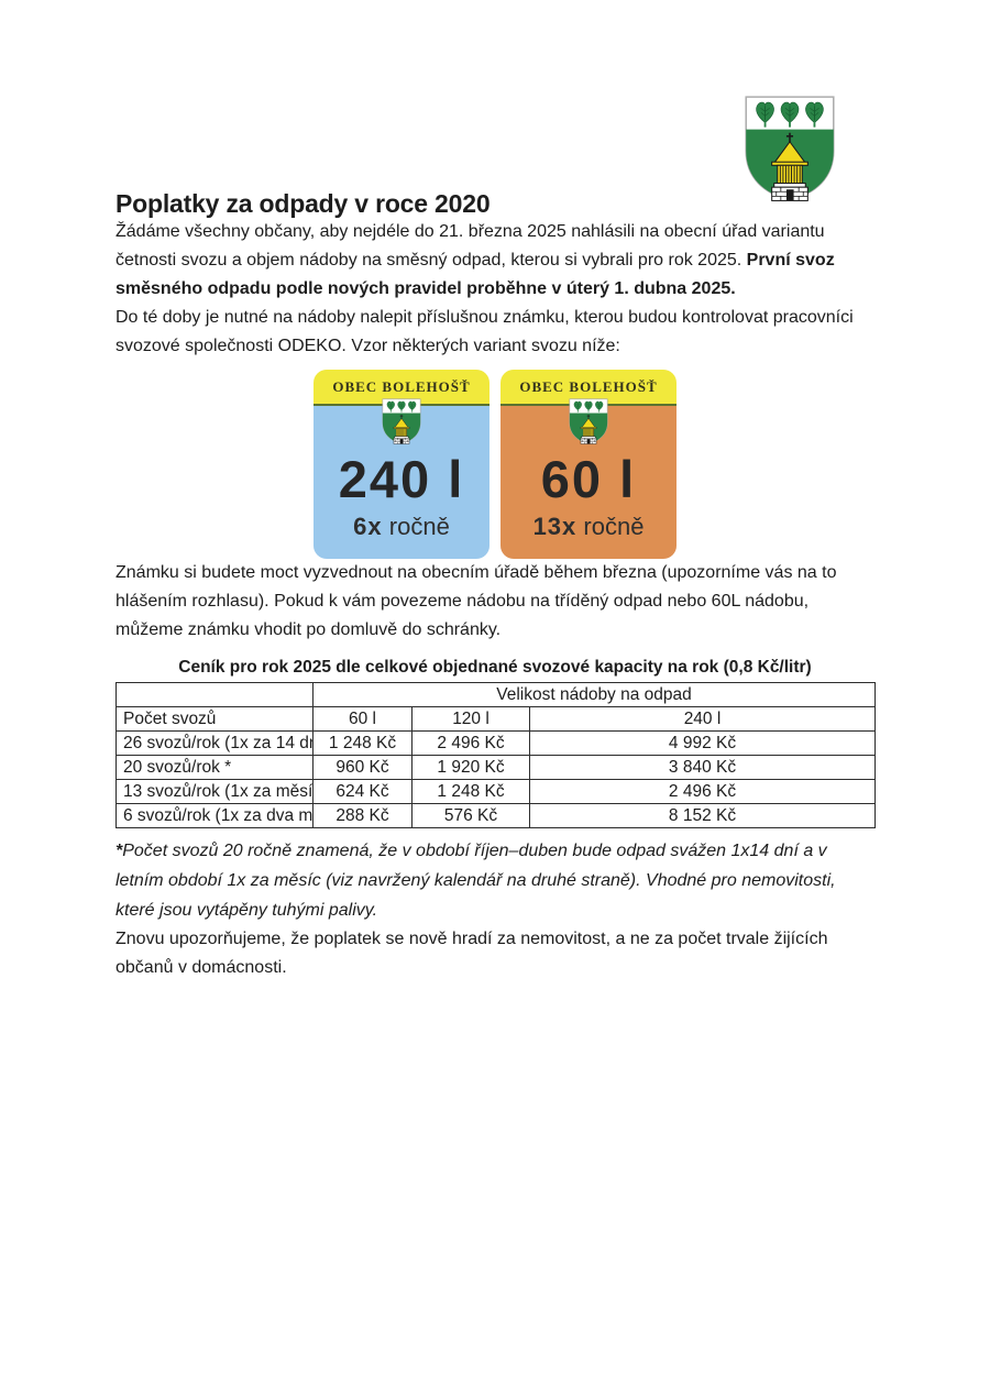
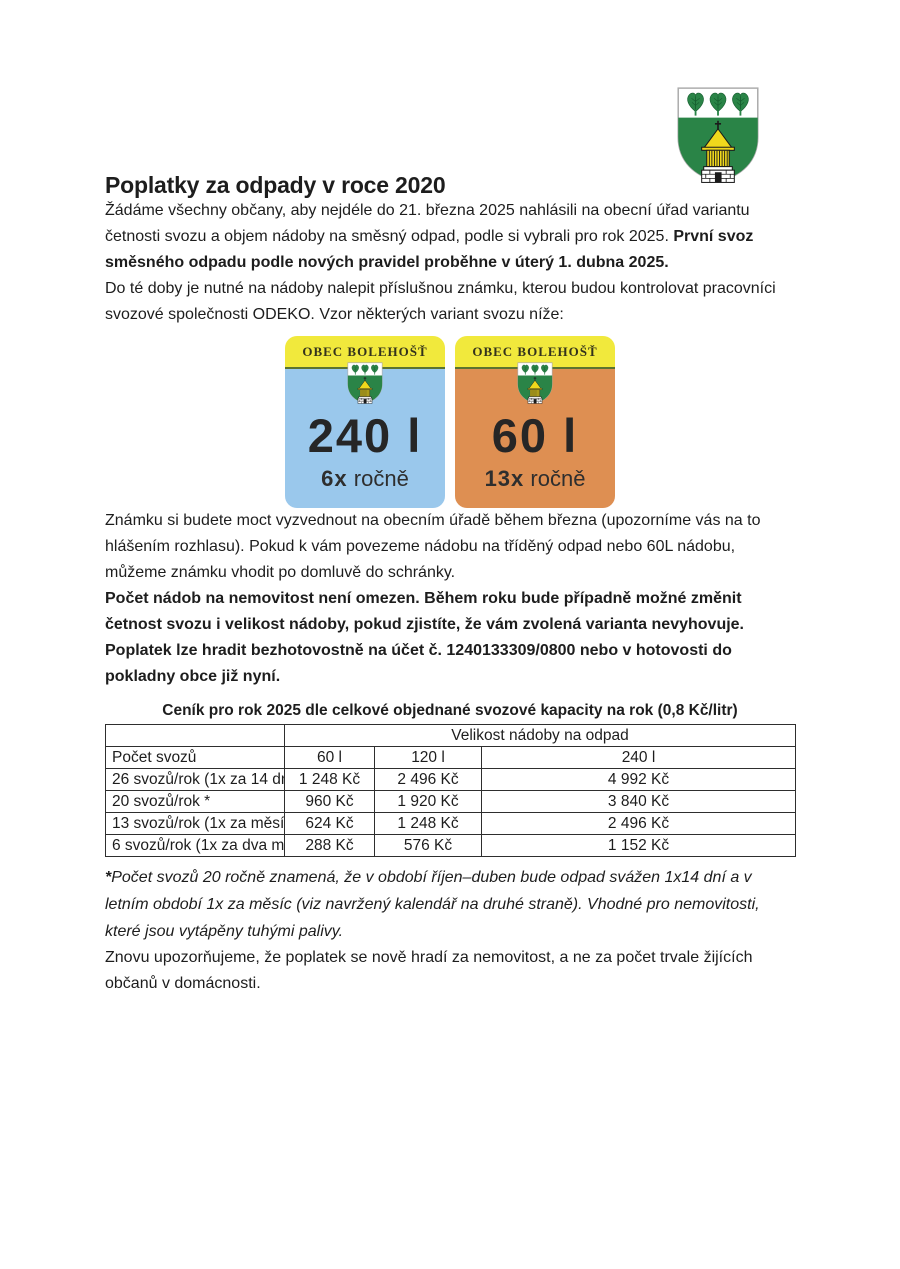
  Poplatky za odpady v roce 2020
- Žádáme všechny občany, aby nejdéle do 21. března 2025 nahlásili na obecní úřad variantu četnosti svozu a objem nádoby na směsný odpad, kterou si vybrali pro rok 2025. První svoz směsného odpadu podle nových pravidel proběhne v úterý 1. dubna 2025.
+ Žádáme všechny občany, aby nejdéle do 21. března 2025 nahlásili na obecní úřad variantu četnosti svozu a objem nádoby na směsný odpad, podle si vybrali pro rok 2025. První svoz směsného odpadu podle nových pravidel proběhne v úterý 1. dubna 2025.
  Do té doby je nutné na nádoby nalepit příslušnou známku, kterou budou kontrolovat pracovníci svozové společnosti ODEKO. Vzor některých variant svozu níže:
  OBEC BOLEHOŠŤ
  240 l
  6x ročně
  OBEC BOLEHOŠŤ
  60 l
  13x ročně
  Známku si budete moct vyzvednout na obecním úřadě během března (upozorníme vás na to hlášením rozhlasu). Pokud k vám povezeme nádobu na tříděný odpad nebo 60L nádobu, můžeme známku vhodit po domluvě do schránky.
+ Počet nádob na nemovitost není omezen. Během roku bude případně možné změnit četnost svozu i velikost nádoby, pokud zjistíte, že vám zvolená varianta nevyhovuje. Poplatek lze hradit bezhotovostně na účet č. 1240133309/0800 nebo v hotovosti do pokladny obce již nyní.
  Ceník pro rok 2025 dle celkové objednané svozové kapacity na rok (0,8 Kč/litr)
  	Velikost nádoby na odpad
  Počet svozů	60 l	120 l	240 l
  26 svozů/rok (1x za 14 d	1 248 Kč	2 496 Kč	4 992 Kč
  20 svozů/rok *	960 Kč	1 920 Kč	3 840 Kč
  13 svozů/rok (1x za měsí	624 Kč	1 248 Kč	2 496 Kč
- 6 svozů/rok (1x za dva m	288 Kč	576 Kč	8 152 Kč
+ 6 svozů/rok (1x za dva m	288 Kč	576 Kč	1 152 Kč
  *Počet svozů 20 ročně znamená, že v období říjen–duben bude odpad svážen 1x14 dní a v letním období 1x za měsíc (viz navržený kalendář na druhé straně). Vhodné pro nemovitosti, které jsou vytápěny tuhými palivy.
  Znovu upozorňujeme, že poplatek se nově hradí za nemovitost, a ne za počet trvale žijících občanů v domácnosti.
